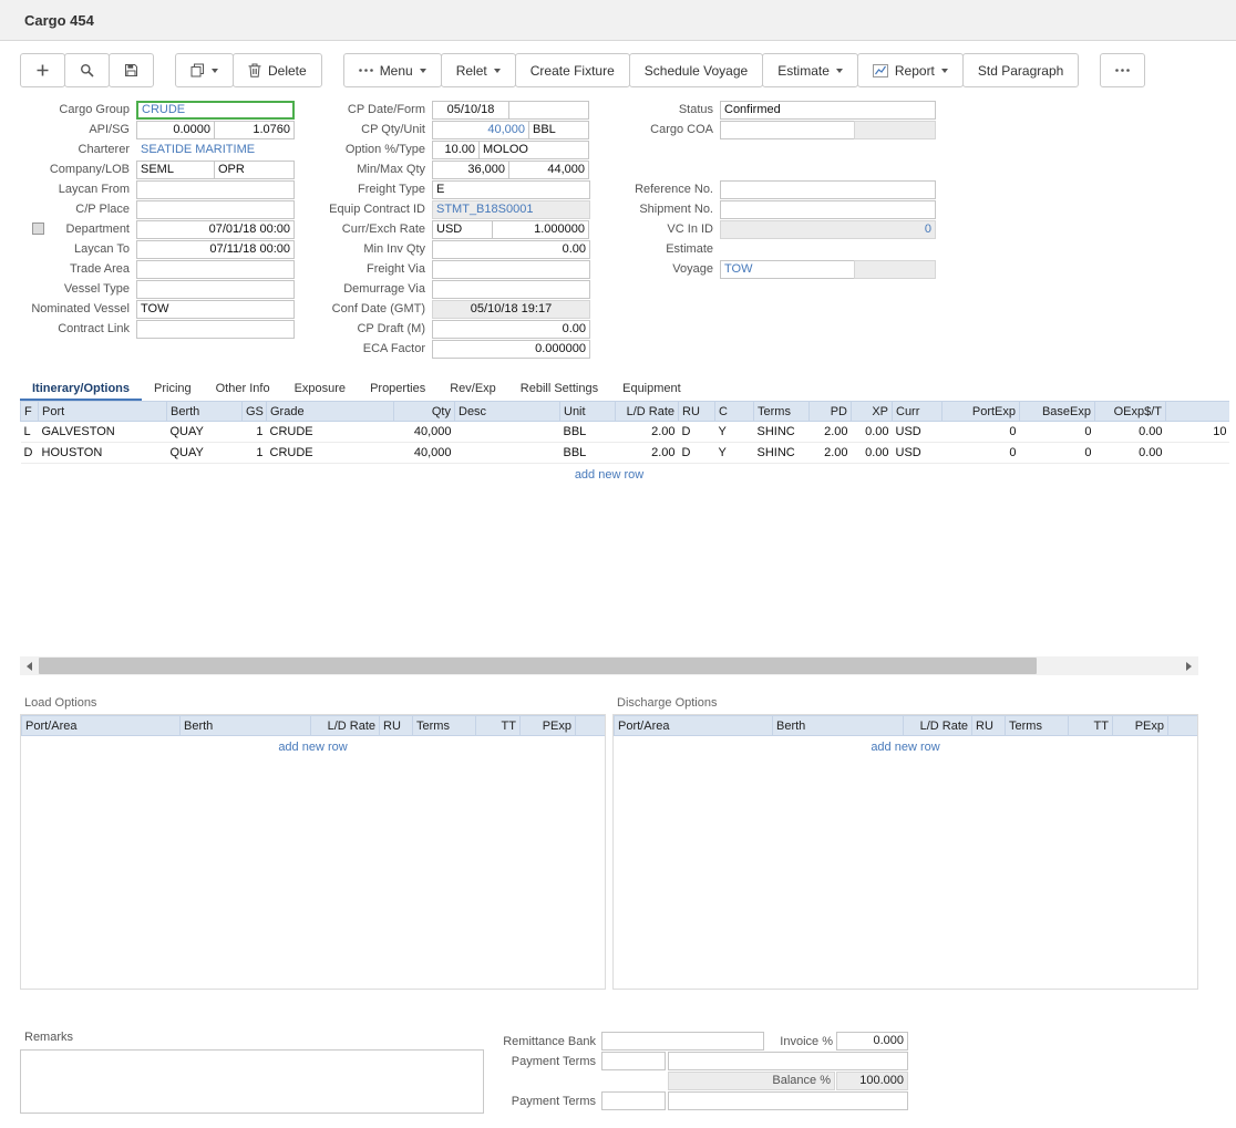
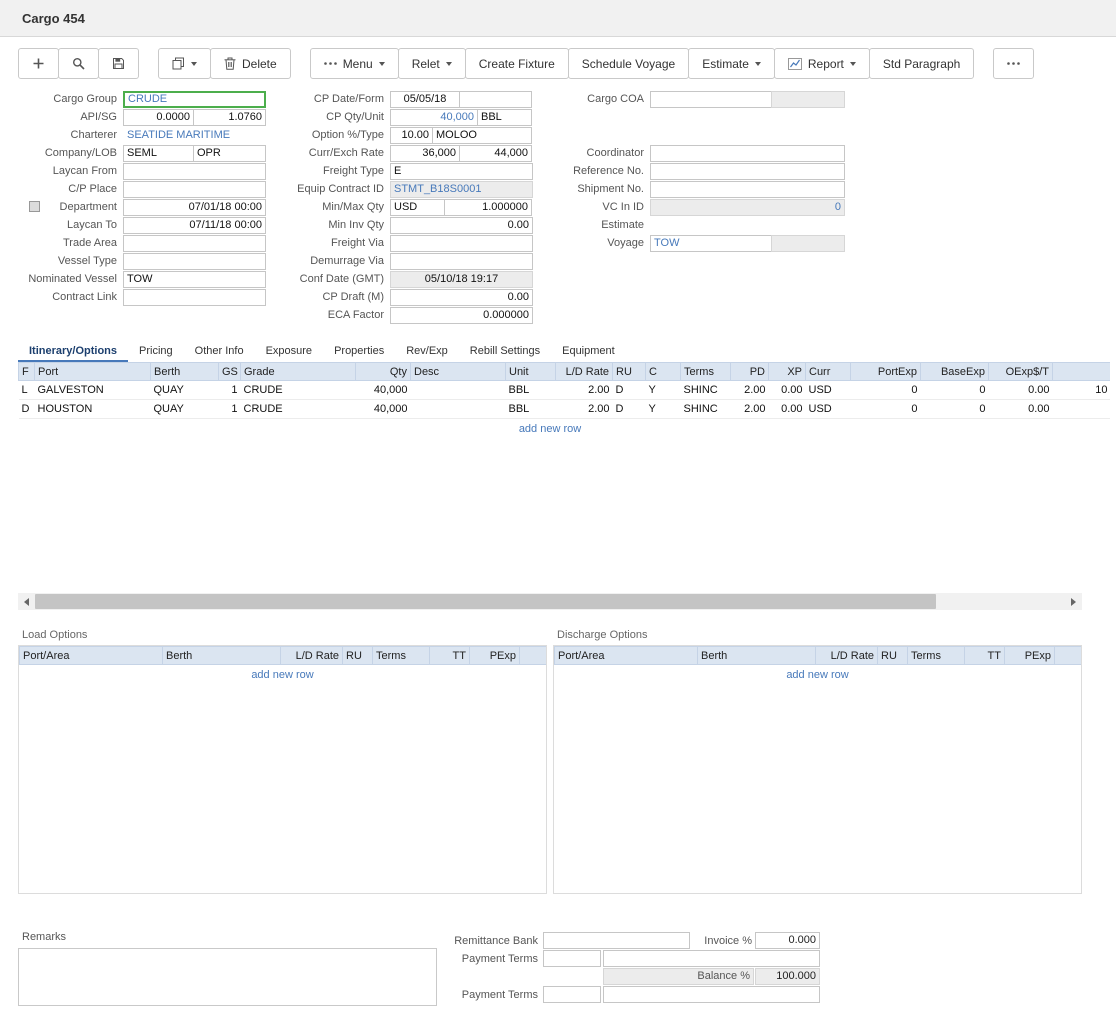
  Cargo 454
  Delete
  Menu
  Relet
  Create Fixture
  Schedule Voyage
  Estimate
  Report
  Std Paragraph
  Cargo Group
  CRUDE
  API/SG
  0.0000
  1.0760
  Charterer
  SEATIDE MARITIME
  Company/LOB
  SEML
  OPR
  Laycan From
  C/P Place
  Department
  07/01/18 00:00
  Laycan To
  07/11/18 00:00
  Trade Area
  Vessel Type
  Nominated Vessel
  TOW
  Contract Link
  CP Date/Form
- 05/10/18
+ 05/05/18
  CP Qty/Unit
  40,000
  BBL
  Option %/Type
  10.00
  MOLOO
- Min/Max Qty
+ Curr/Exch Rate
  36,000
  44,000
  Freight Type
  E
  Equip Contract ID
  STMT_B18S0001
- Curr/Exch Rate
+ Min/Max Qty
  USD
  1.000000
  Min Inv Qty
  0.00
  Freight Via
  Demurrage Via
  Conf Date (GMT)
  05/10/18 19:17
  CP Draft (M)
  0.00
  ECA Factor
  0.000000
- Status
- Confirmed
  Cargo COA
+ Coordinator
  Reference No.
  Shipment No.
  VC In ID
  0
  Estimate
  Voyage
  TOW
  Itinerary/Options
  Pricing
  Other Info
  Exposure
  Properties
  Rev/Exp
  Rebill Settings
  Equipment
  F	Port	Berth	GS	Grade	Qty	Desc	Unit	L/D Rate	RU	C	Terms	PD	XP	Curr	PortExp	BaseExp	OExp$/T
  L	GALVESTON	QUAY	1	CRUDE	40,000		BBL	2.00	D	Y	SHINC	2.00	0.00	USD	0	0	0.00	10
  D	HOUSTON	QUAY	1	CRUDE	40,000		BBL	2.00	D	Y	SHINC	2.00	0.00	USD	0	0	0.00
  add new row
  Load Options
  Port/Area	Berth	L/D Rate	RU	Terms	TT	PExp
  add new row
  Discharge Options
  Port/Area	Berth	L/D Rate	RU	Terms	TT	PExp
  add new row
  Remarks
  Remittance Bank
  Invoice %
  0.000
  Payment Terms
  Balance %
  100.000
  Payment Terms
